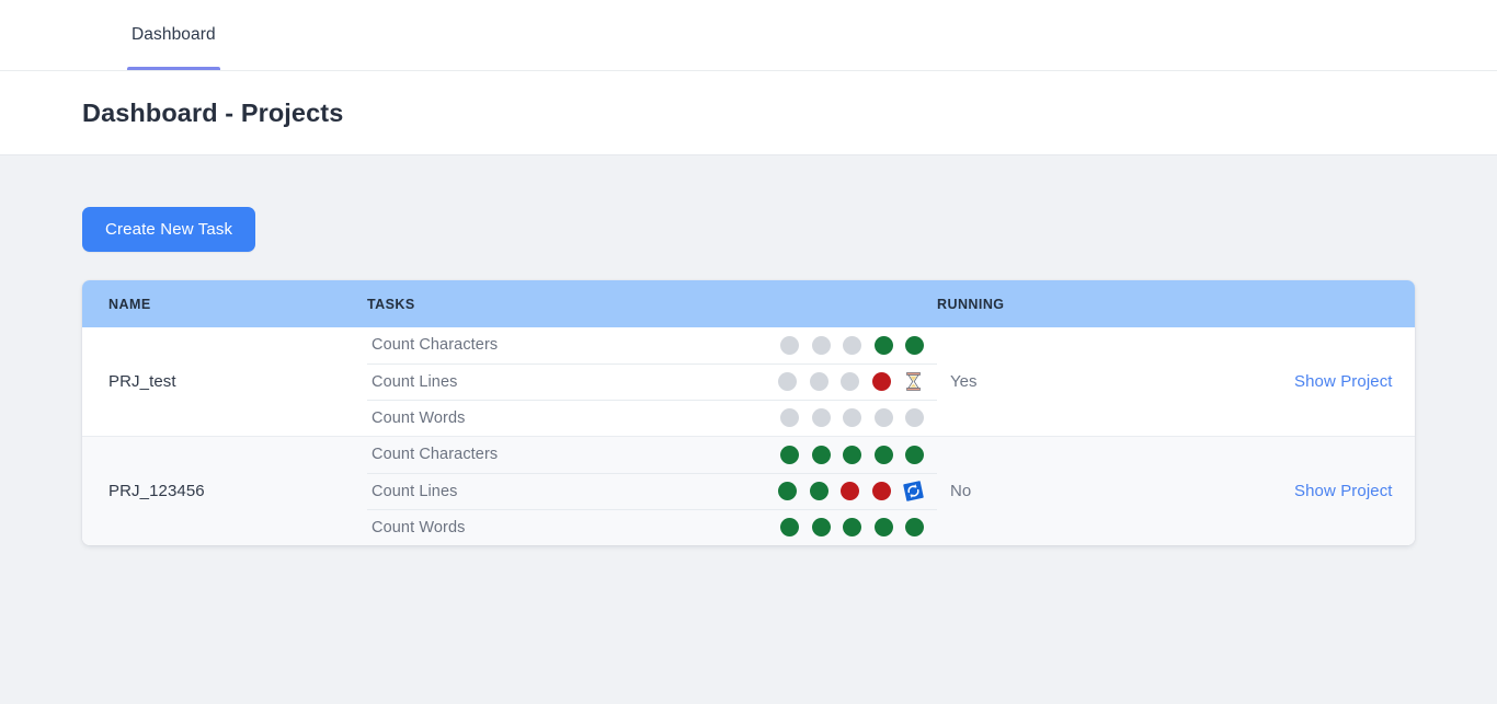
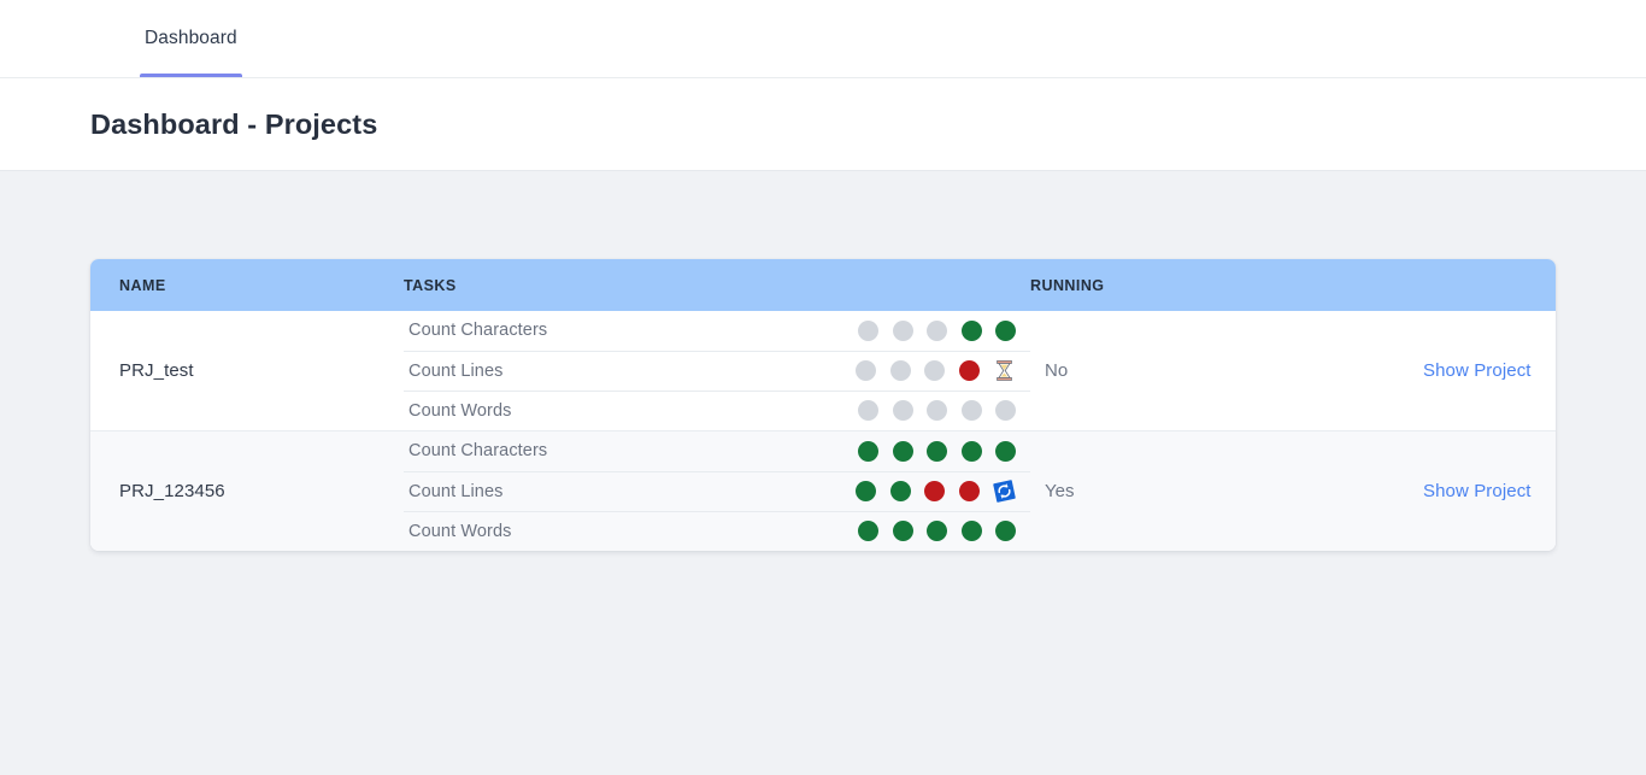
  Dashboard
  Dashboard - Projects
- Create New Task
  NAME	TASKS	RUNNING
  PRJ_test
  Count Characters
  Count Lines
  Count Words
- 		Yes	Show Project
+ 		No	Show Project
  PRJ_123456
  Count Characters
  Count Lines
  Count Words
- 		No	Show Project
+ 		Yes	Show Project
